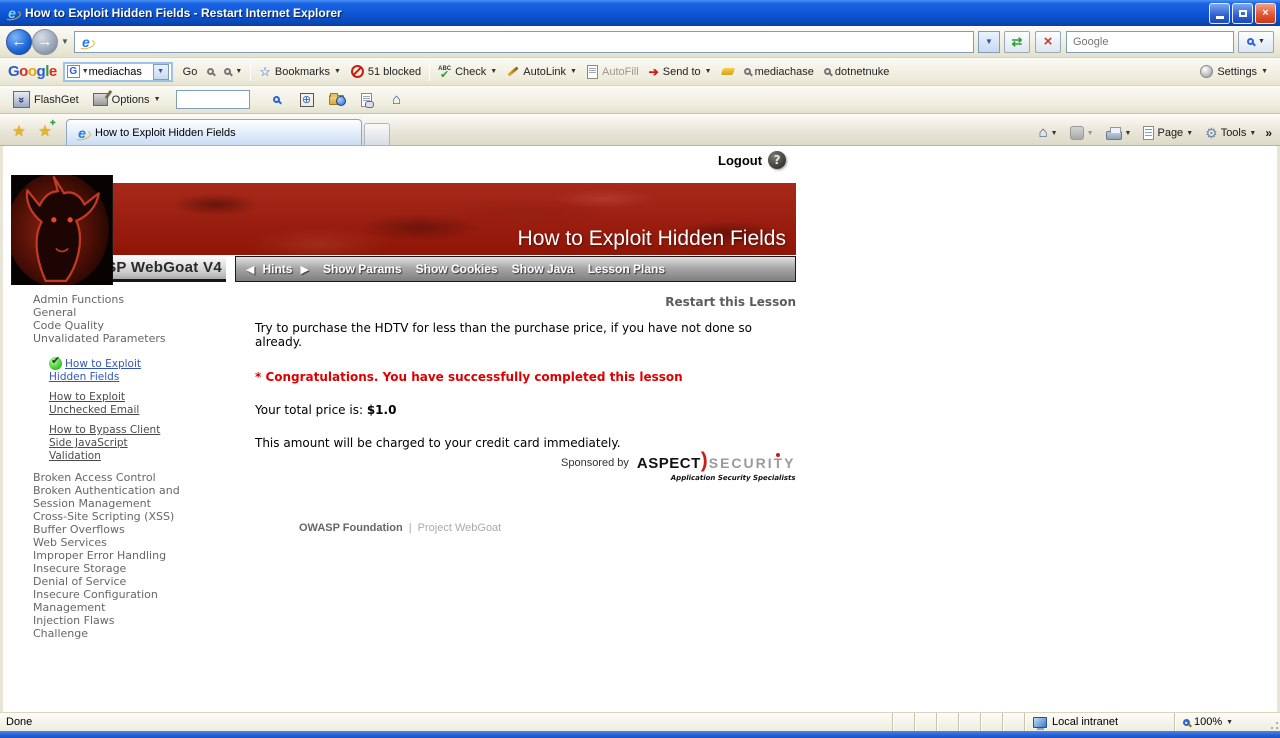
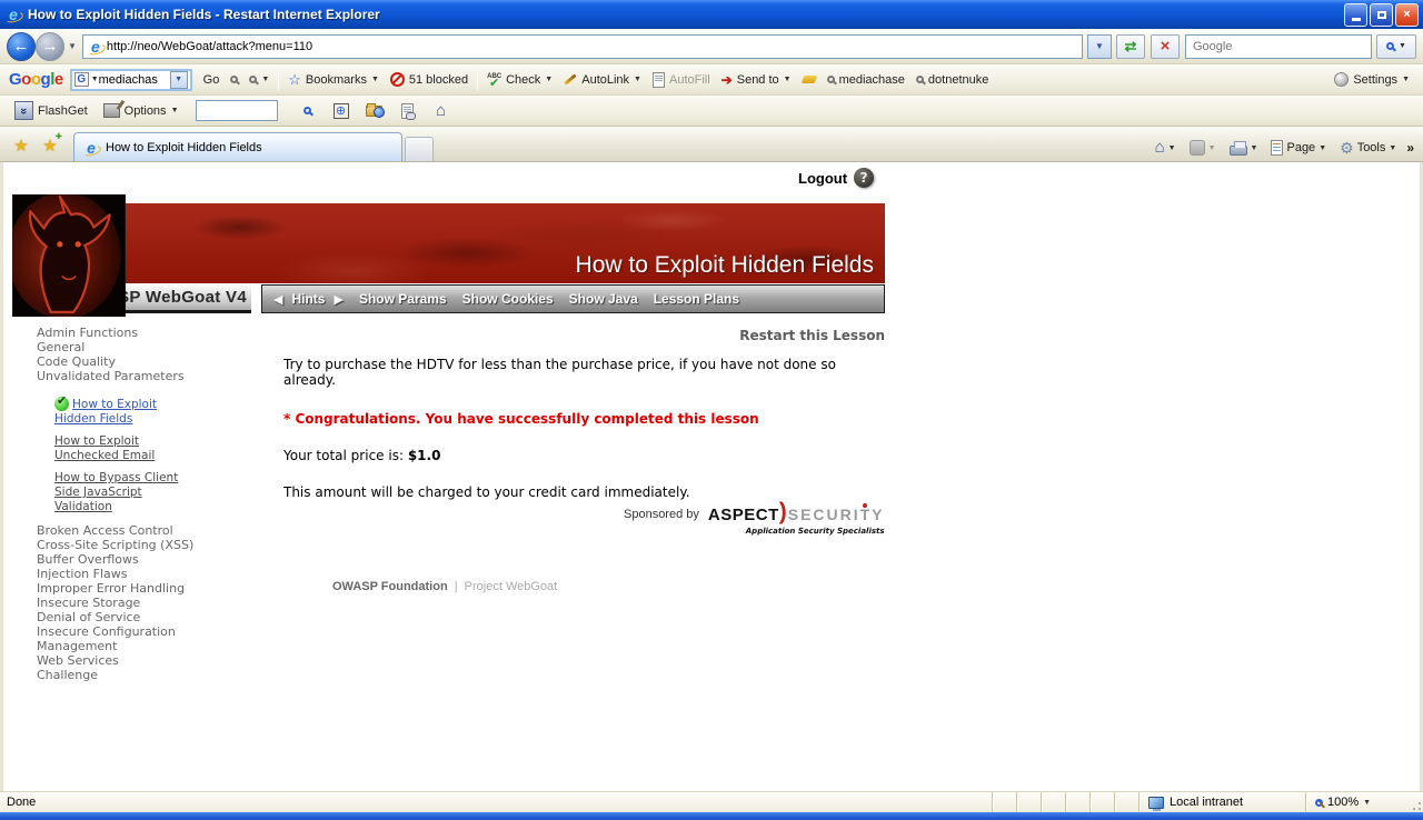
  e
  How to Exploit Hidden Fields - Restart Internet Explorer
  ×
  ←
  →
  ▼
  e
+ http://neo/WebGoat/attack?menu=110
  ▼
  ⇄
  ×
  Google
  Google
  G
  mediachas
  Go
  ☆
  Bookmarks
  51 blocked
  ✔
  Check
  AutoLink
  AutoFill
  ➔
  Send to
  mediachase
  dotnetnuke
  Settings
  FlashGet
  Options
  ⊕
  ⌂
  ★
  ★
  +
  e
  How to Exploit Hidden Fields
  ⌂
  Page
  ⚙
  Tools
  »
  Logout
  ?
  How to Exploit Hidden Fields
  P WebGoat V4
  ◀
  Hints
  ▶
  Show Params
  Show Cookies
  Show Java
  Lesson Plans
  Admin Functions
  General
  Code Quality
  Unvalidated Parameters
  How to Exploit Hidden Fields
  How to Exploit Unchecked Email
  How to Bypass Client Side JavaScript Validation
  Broken Access Control
- Broken Authentication and Session Management
  Cross-Site Scripting (XSS)
  Buffer Overflows
- Web Services
+ Injection Flaws
  Improper Error Handling
  Insecure Storage
  Denial of Service
  Insecure Configuration Management
- Injection Flaws
+ Web Services
  Challenge
  Restart this Lesson
  Try to purchase the HDTV for less than the purchase price, if you have not done so already.
  * Congratulations. You have successfully completed this lesson
  Your total price is: $1.0
  This amount will be charged to your credit card immediately.
  Sponsored by
  ASPECT
  )
  SECURITY
  Application Security Specialists
  OWASP Foundation | Project WebGoat
  Done
  Local intranet
  100%
